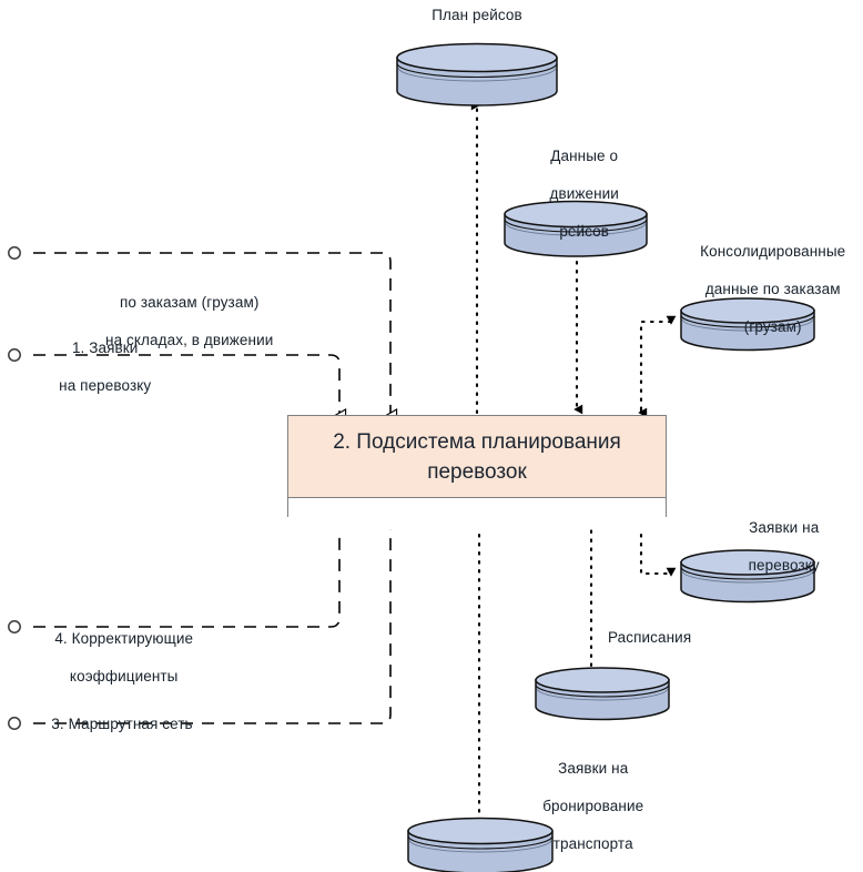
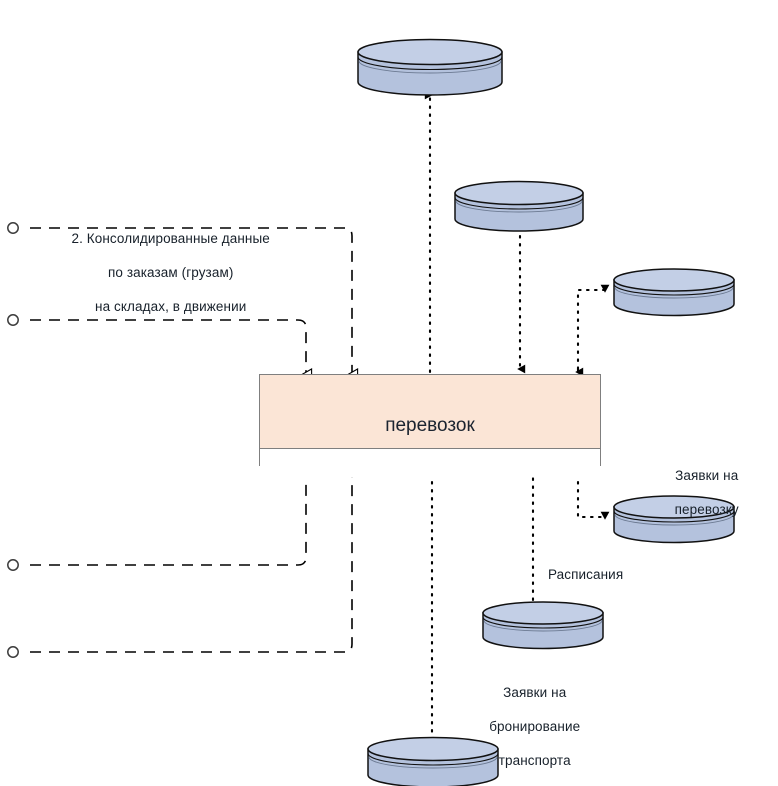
- План рейсов
- Данные о
- движении
- рейсов
- Консолидированные
- данные по заказам
- (грузам)
  Заявки на
  перевозку
  Расписания
  Заявки на
  бронирование
  транспорта
+ 2. Консолидированные данные
  по заказам (грузам)
  на складах, в движении
- 1. Заявки
- на перевозку
- 4. Корректирующие
- коэффициенты
- 3. Маршрутная сеть
- 2. Подсистема планирования
  перевозок
